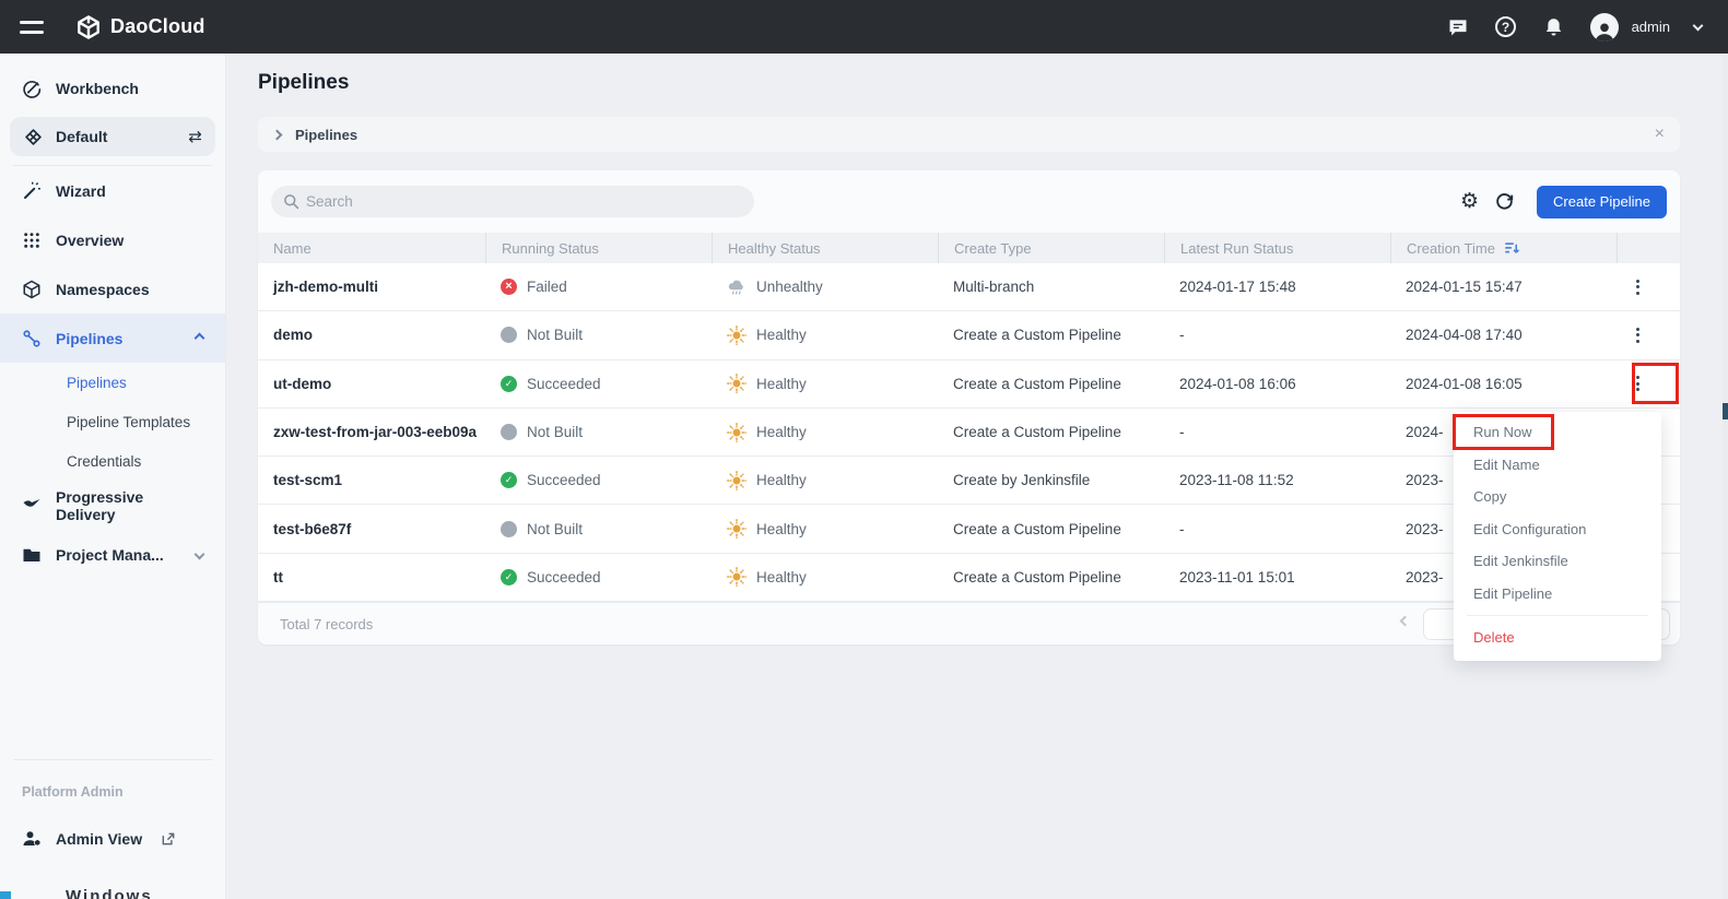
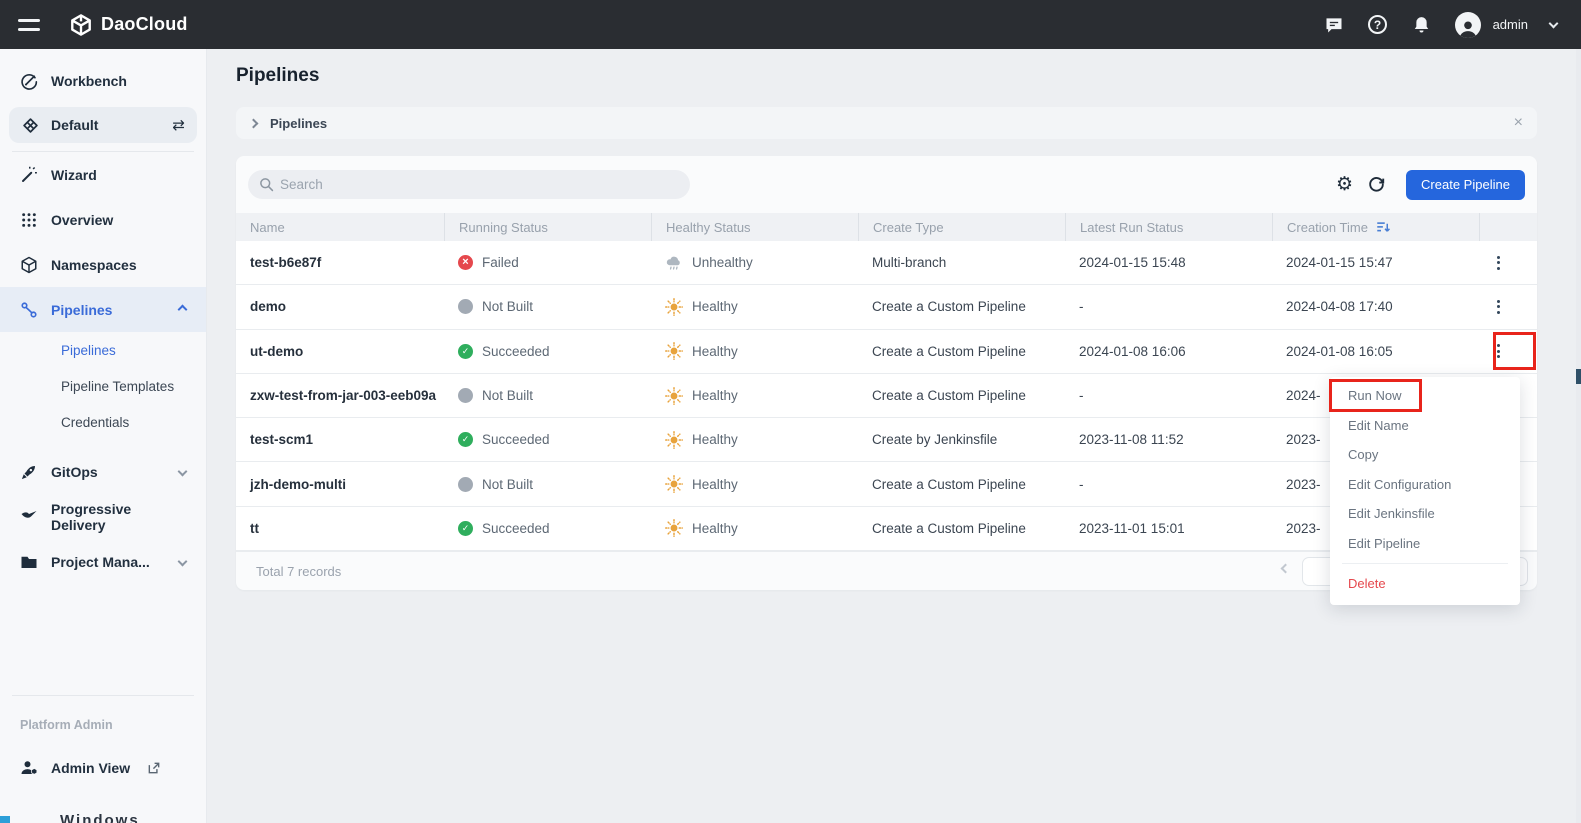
  DaoCloud
  ?
  admin
  Workbench
  Default
  ⇄
  Wizard
  Overview
  Namespaces
  Pipelines
  Pipelines
  Pipeline Templates
  Credentials
+ GitOps
  Progressive Delivery
  Project Mana...
  Platform Admin
  Admin View
  Pipelines
  Pipelines
  ×
  Search
  ⚙
  Create Pipeline
  Name
  Running Status
  Healthy Status
  Create Type
  Latest Run Status
  Creation Time
- jzh-demo-multi
+ test-b6e87f
  Failed
  Unhealthy
  Multi-branch
- 2024-01-17 15:48
+ 2024-01-15 15:48
  2024-01-15 15:47
  demo
  Not Built
  Healthy
  Create a Custom Pipeline
  -
  2024-04-08 17:40
  ut-demo
  Succeeded
  Healthy
  Create a Custom Pipeline
  2024-01-08 16:06
  2024-01-08 16:05
  zxw-test-from-jar-003-eeb09a
  Not Built
  Healthy
  Create a Custom Pipeline
  -
  2024-
  test-scm1
  Succeeded
  Healthy
  Create by Jenkinsfile
  2023-11-08 11:52
  2023-
- test-b6e87f
+ jzh-demo-multi
  Not Built
  Healthy
  Create a Custom Pipeline
  -
  2023-
  tt
  Succeeded
  Healthy
  Create a Custom Pipeline
  2023-11-01 15:01
  2023-
  Total 7 records
  Run Now
  Edit Name
  Copy
  Edit Configuration
  Edit Jenkinsfile
  Edit Pipeline
  Delete
  Windows
